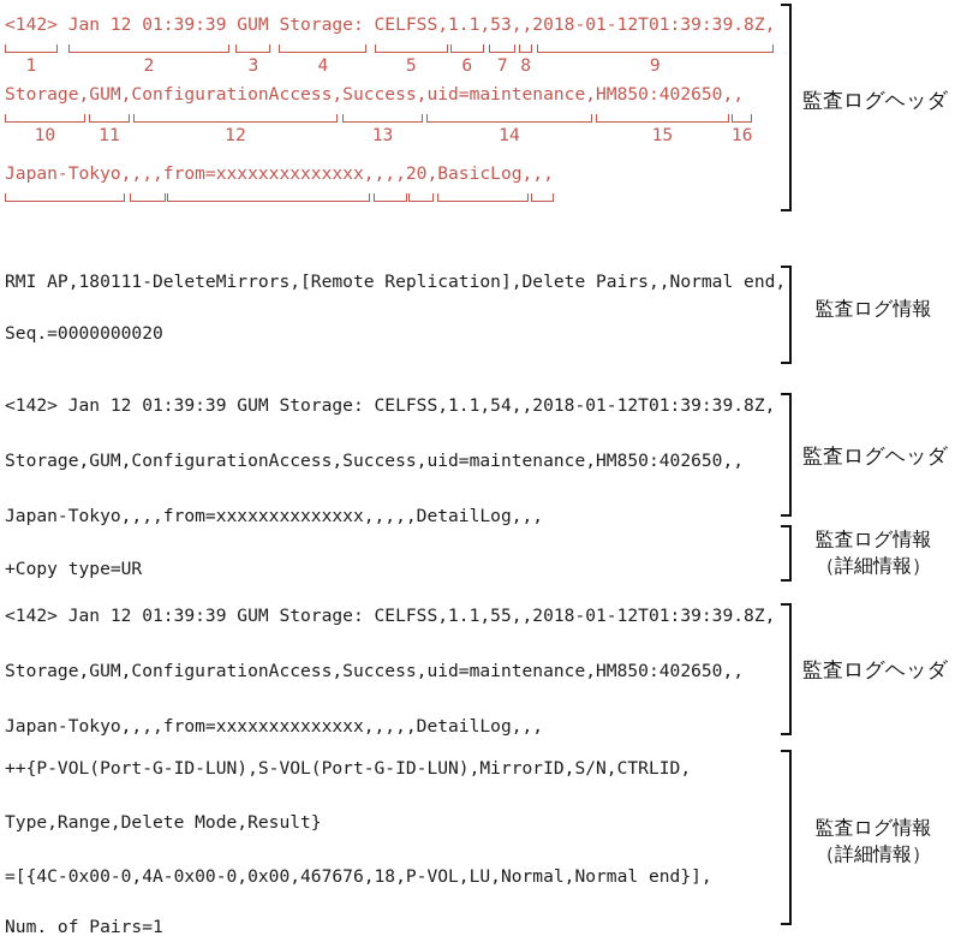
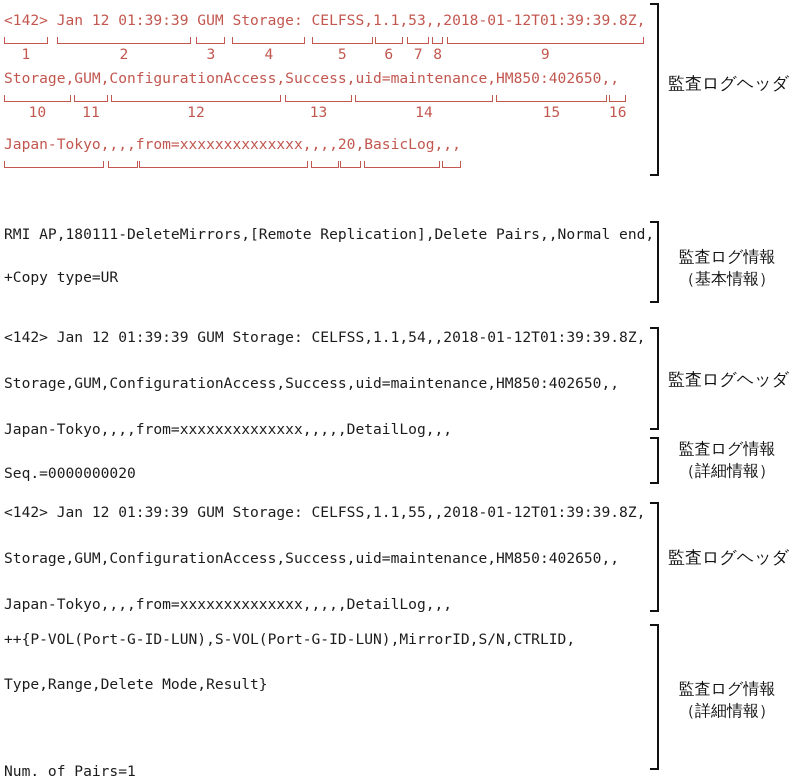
  <142> Jan 12 01:39:39 GUM Storage: CELFSS,1.1,53,,2018-01-12T01:39:39.8Z,
  1
  2
  3
  4
  5
  6
  7
  8
  9
  Storage,GUM,ConfigurationAccess,Success,uid=maintenance,HM850:402650,,
  10
  11
  12
  13
  14
  15
  16
  Japan-Tokyo,,,,from=xxxxxxxxxxxxxx,,,,20,BasicLog,,,
  監査ログヘッダ
  RMI AP,180111-DeleteMirrors,[Remote Replication],Delete Pairs,,Normal end,
- Seq.=0000000020
+ +Copy type=UR
  監査ログ情報
+ （基本情報）
  <142> Jan 12 01:39:39 GUM Storage: CELFSS,1.1,54,,2018-01-12T01:39:39.8Z,
  Storage,GUM,ConfigurationAccess,Success,uid=maintenance,HM850:402650,,
  Japan-Tokyo,,,,from=xxxxxxxxxxxxxx,,,,,DetailLog,,,
  監査ログヘッダ
- +Copy type=UR
+ Seq.=0000000020
  監査ログ情報
  （詳細情報）
  <142> Jan 12 01:39:39 GUM Storage: CELFSS,1.1,55,,2018-01-12T01:39:39.8Z,
  Storage,GUM,ConfigurationAccess,Success,uid=maintenance,HM850:402650,,
  Japan-Tokyo,,,,from=xxxxxxxxxxxxxx,,,,,DetailLog,,,
  監査ログヘッダ
  ++{P-VOL(Port-G-ID-LUN),S-VOL(Port-G-ID-LUN),MirrorID,S/N,CTRLID,
  Type,Range,Delete Mode,Result}
- =[{4C-0x00-0,4A-0x00-0,0x00,467676,18,P-VOL,LU,Normal,Normal end}],
  Num. of Pairs=1
  監査ログ情報
  （詳細情報）
